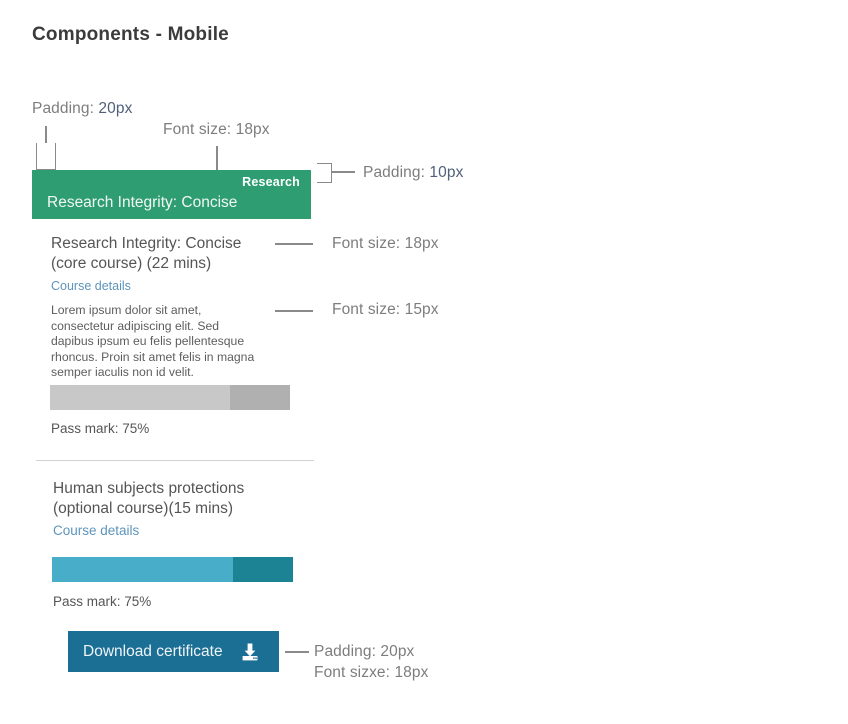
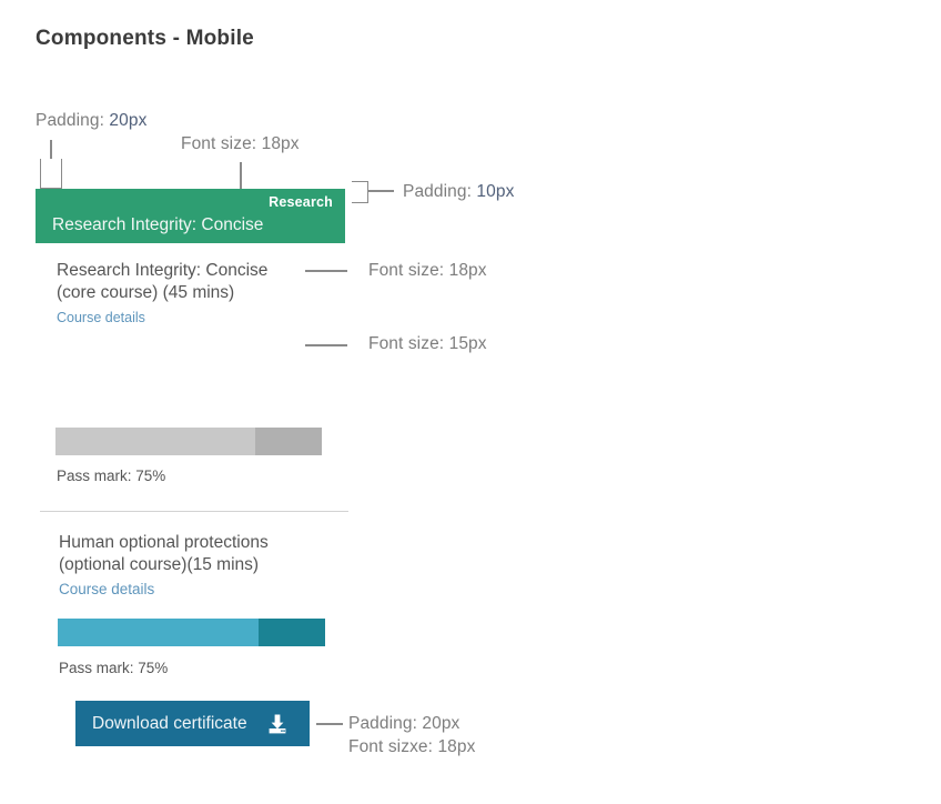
  Components - Mobile
  Padding: 20px
  Font size: 18px
  Research
  Research Integrity: Concise
  Padding: 10px
- Research Integrity: Concise (core course) (22 mins)
+ Research Integrity: Concise (core course) (45 mins)
  Course details
- Lorem ipsum dolor sit amet, consectetur adipiscing elit. Sed dapibus ipsum eu felis pellentesque rhoncus. Proin sit amet felis in magna semper iaculis non id velit.
  Font size: 18px
  Font size: 15px
  Pass mark: 75%
- Human subjects protections (optional course)(15 mins)
+ Human optional protections (optional course)(15 mins)
  Course details
  Pass mark: 75%
  Download certificate
  Padding: 20px
  Font sizxe: 18px
